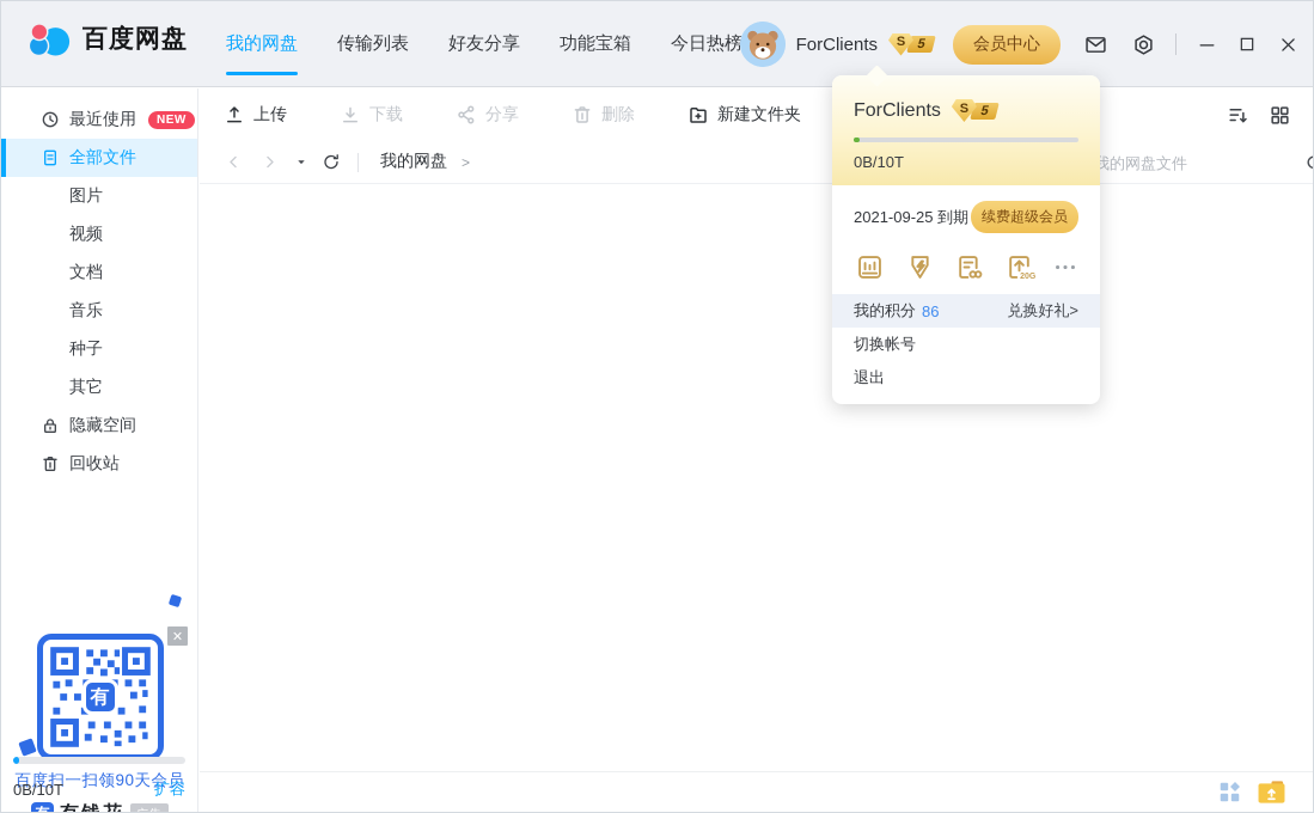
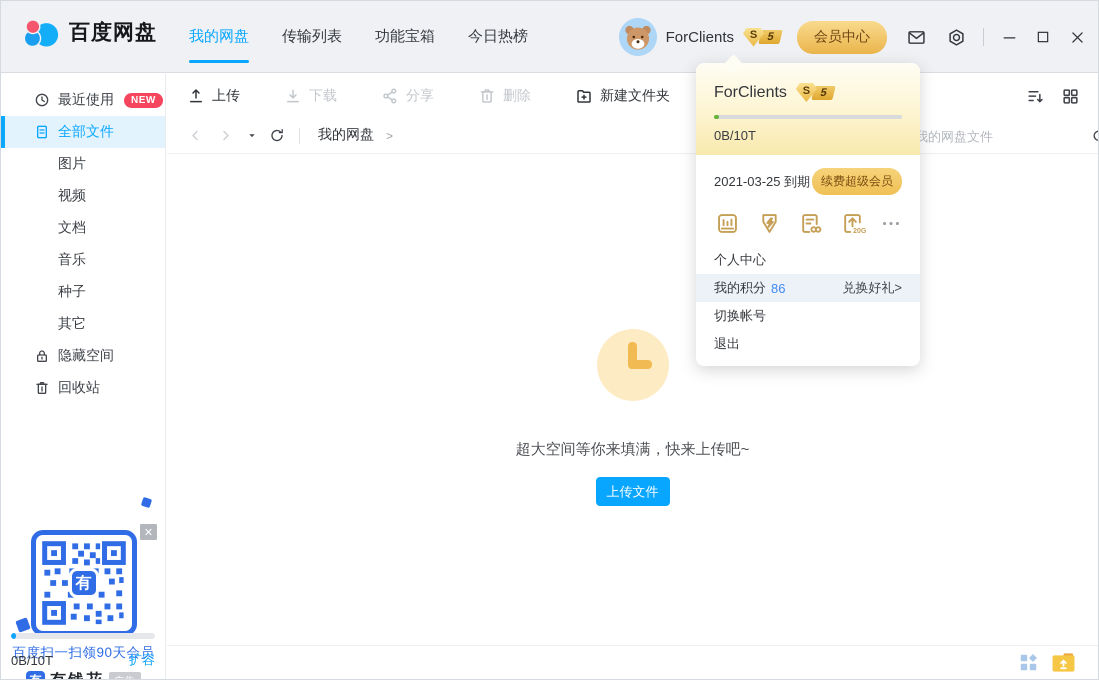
  百度网盘
  我的网盘
  传输列表
- 好友分享
  功能宝箱
  今日热榜
  ForClients
  S
  会员中心
  最近使用
  NEW
  全部文件
  图片
  视频
  文档
  音乐
  种子
  其它
  隐藏空间
  回收站
  ✕
  有
  百度扫一扫领90天会员
  0B/10T
  扩容
  上传
  下载
  分享
  删除
  新建文件夹
  我的网盘
  >
  我的网盘文件
+ 超大空间等你来填满，快来上传吧~
+ 上传文件
  ForClients
  S
  0B/10T
- 2021-09-25 到期
+ 2021-03-25 到期
  续费超级会员
+ 个人中心
  我的积分
  86
  兑换好礼>
  切换帐号
  退出
